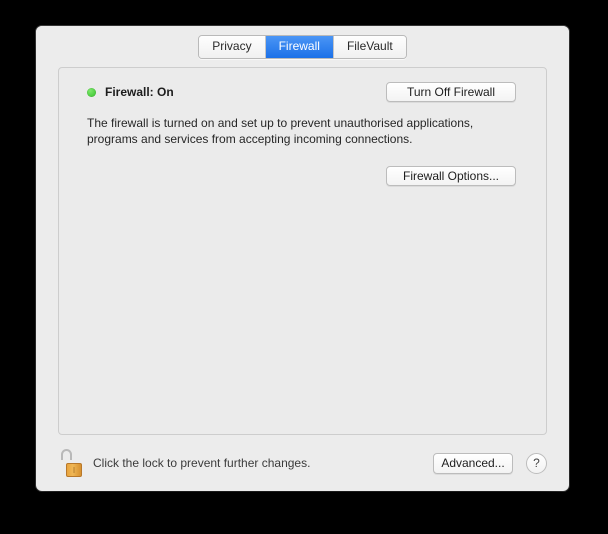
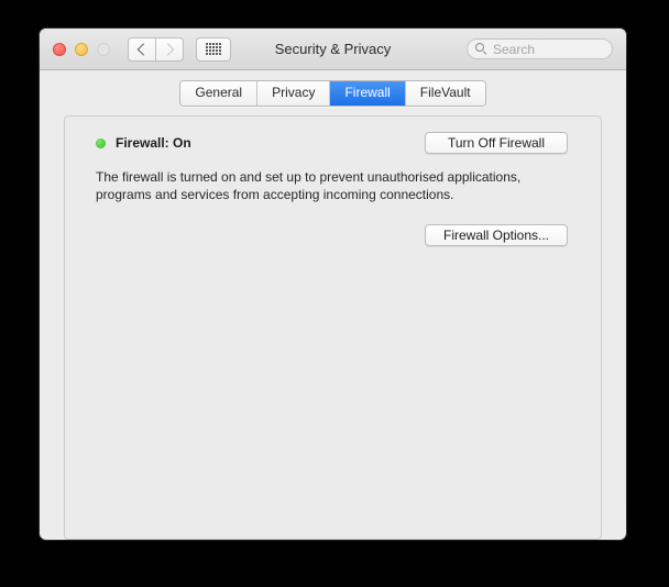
+ Security & Privacy
+ Search
+ General
  Privacy
  Firewall
  FileVault
  Firewall: On
  Turn Off Firewall
  The firewall is turned on and set up to prevent unauthorised applications, programs and services from accepting incoming connections.
  Firewall Options...
- Click the lock to prevent further changes.
- Advanced...
- ?
